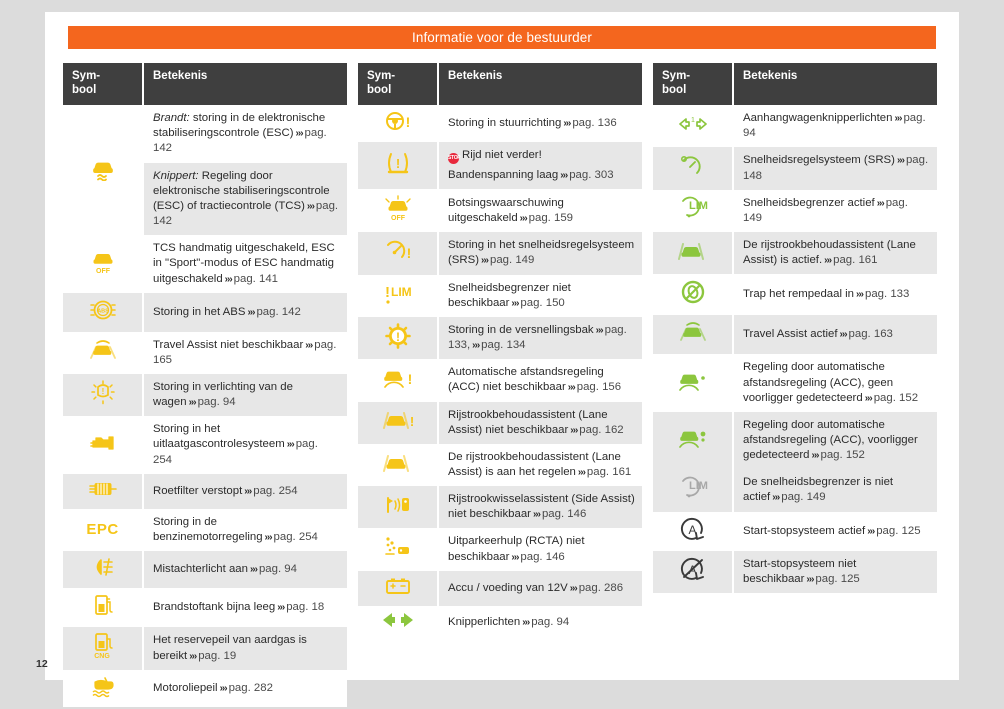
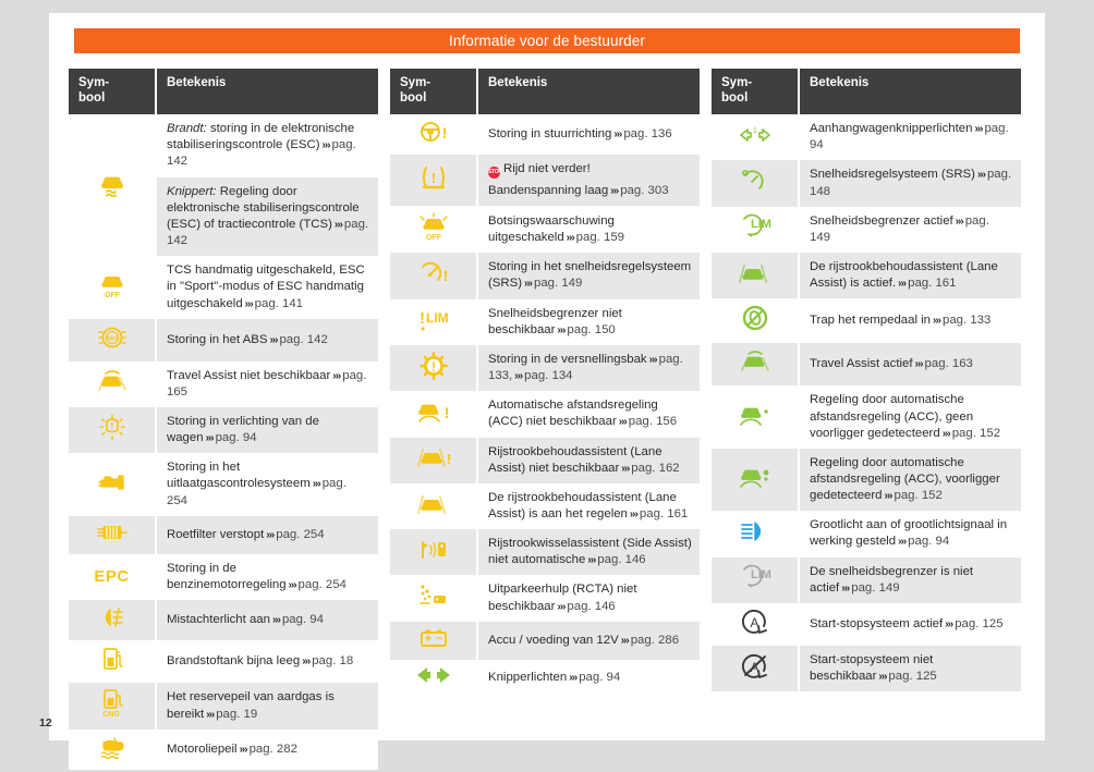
  Informatie voor de bestuurder
  Sym-bool	Betekenis
  	Brandt: storing in de elektronische stabiliseringscontrole (ESC) ››› pag. 142
  Knippert: Regeling door elektronische stabiliseringscontrole (ESC) of tractiecontrole (TCS) ››› pag. 142
  	TCS handmatig uitgeschakeld, ESC in "Sport"-modus of ESC handmatig uitgeschakeld ››› pag. 141
  	Storing in het ABS ››› pag. 142
  	Travel Assist niet beschikbaar ››› pag. 165
  !	Storing in verlichting van de wagen ››› pag. 94
  	Storing in het uitlaatgascontrolesysteem ››› pag. 254
  	Roetfilter verstopt ››› pag. 254
  EPC	Storing in de benzinemotorregeling ››› pag. 254
  	Mistachterlicht aan ››› pag. 94
  	Brandstoftank bijna leeg ››› pag. 18
  	Het reservepeil van aardgas is bereikt ››› pag. 19
  	Motoroliepeil ››› pag. 282
  Sym-bool	Betekenis
  !	Storing in stuurrichting ››› pag. 136
  !	Rijd niet verder!Bandenspanning laag ››› pag. 303
  	Botsingswaarschuwing uitgeschakeld ››› pag. 159
  !	Storing in het snelheidsregelsysteem (SRS) ››› pag. 149
  !LIM	Snelheidsbegrenzer niet beschikbaar ››› pag. 150
  !	Storing in de versnellingsbak ››› pag. 133, ››› pag. 134
  !	Automatische afstandsregeling (ACC) niet beschikbaar ››› pag. 156
  !	Rijstrookbehoudassistent (Lane Assist) niet beschikbaar ››› pag. 162
  	De rijstrookbehoudassistent (Lane Assist) is aan het regelen ››› pag. 161
- 	Rijstrookwisselassistent (Side Assist) niet beschikbaar ››› pag. 146
+ 	Rijstrookwisselassistent (Side Assist) niet automatische ››› pag. 146
  	Uitparkeerhulp (RCTA) niet beschikbaar ››› pag. 146
  	Accu / voeding van 12V ››› pag. 286
  	Knipperlichten ››› pag. 94
  Sym-bool	Betekenis
  	Aanhangwagenknipperlichten ››› pag. 94
  	Snelheidsregelsysteem (SRS) ››› pag. 148
  LIM	Snelheidsbegrenzer actief ››› pag. 149
  	De rijstrookbehoudassistent (Lane Assist) is actief. ››› pag. 161
  	Trap het rempedaal in ››› pag. 133
  	Travel Assist actief ››› pag. 163
  	Regeling door automatische afstandsregeling (ACC), geen voorligger gedetecteerd ››› pag. 152
  	Regeling door automatische afstandsregeling (ACC), voorligger gedetecteerd ››› pag. 152
+ 	Grootlicht aan of grootlichtsignaal in werking gesteld ››› pag. 94
  LIM	De snelheidsbegrenzer is niet actief ››› pag. 149
  A	Start-stopsysteem actief ››› pag. 125
  	Start-stopsysteem niet beschikbaar ››› pag. 125
  12
